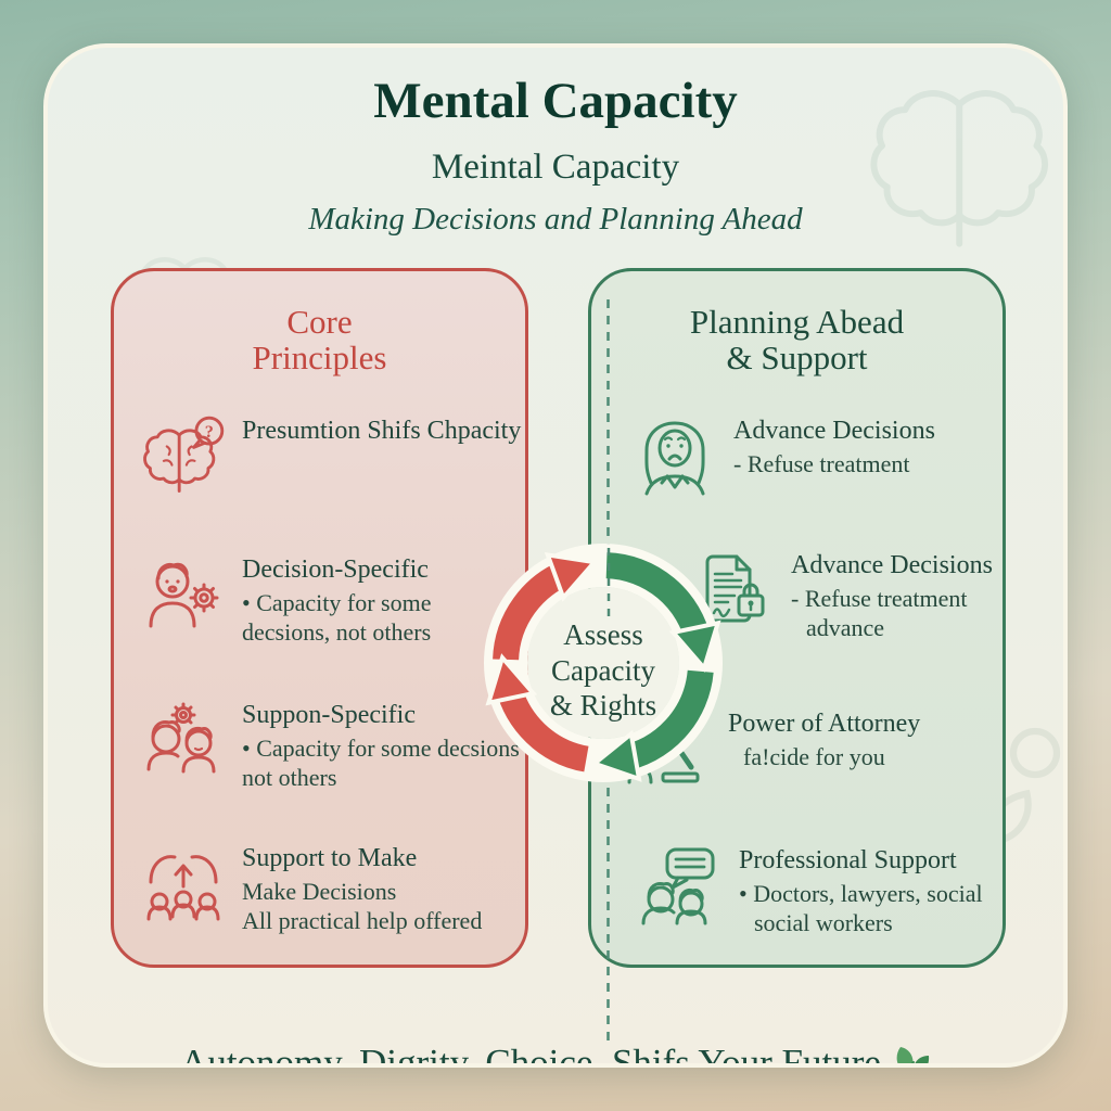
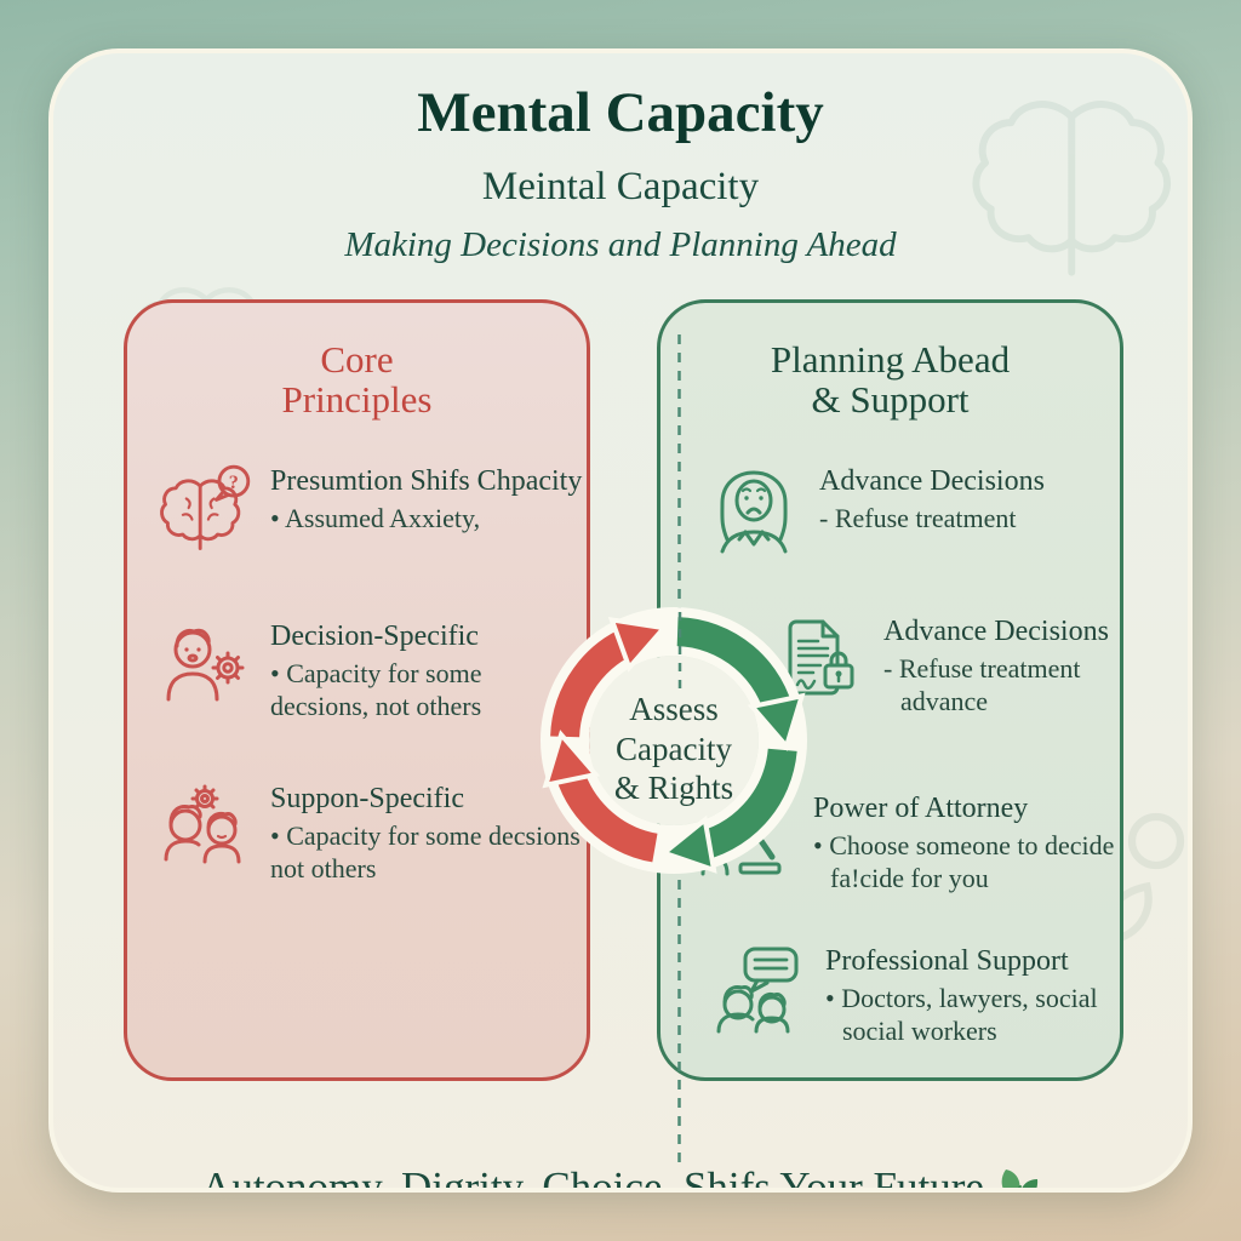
  Mental Capacity
  Meintal Capacity
  Making Decisions and Planning Ahead
  Core
  Principles
  ?
  Presumtion Shifs Chpacity
+ • Assumed Axxiety,
  Decision-Specific
  • Capacity for some
  decsions, not others
  Suppon-Specific
  • Capacity for some decsions
  not others
- Support to Make
- Make Decisions
- All practical help offered
  Planning Abead
  & Support
  Advance Decisions
  - Refuse treatment
  Advance Decisions
  - Refuse treatment
  advance
  Power of Attorney
+ • Choose someone to decide
  fa!cide for you
  Professional Support
  • Doctors, lawyers, social
  social workers
  Assess
  Capacity
  & Rights
  Autonomy. Digrity. Choice. Shifs Your Future
